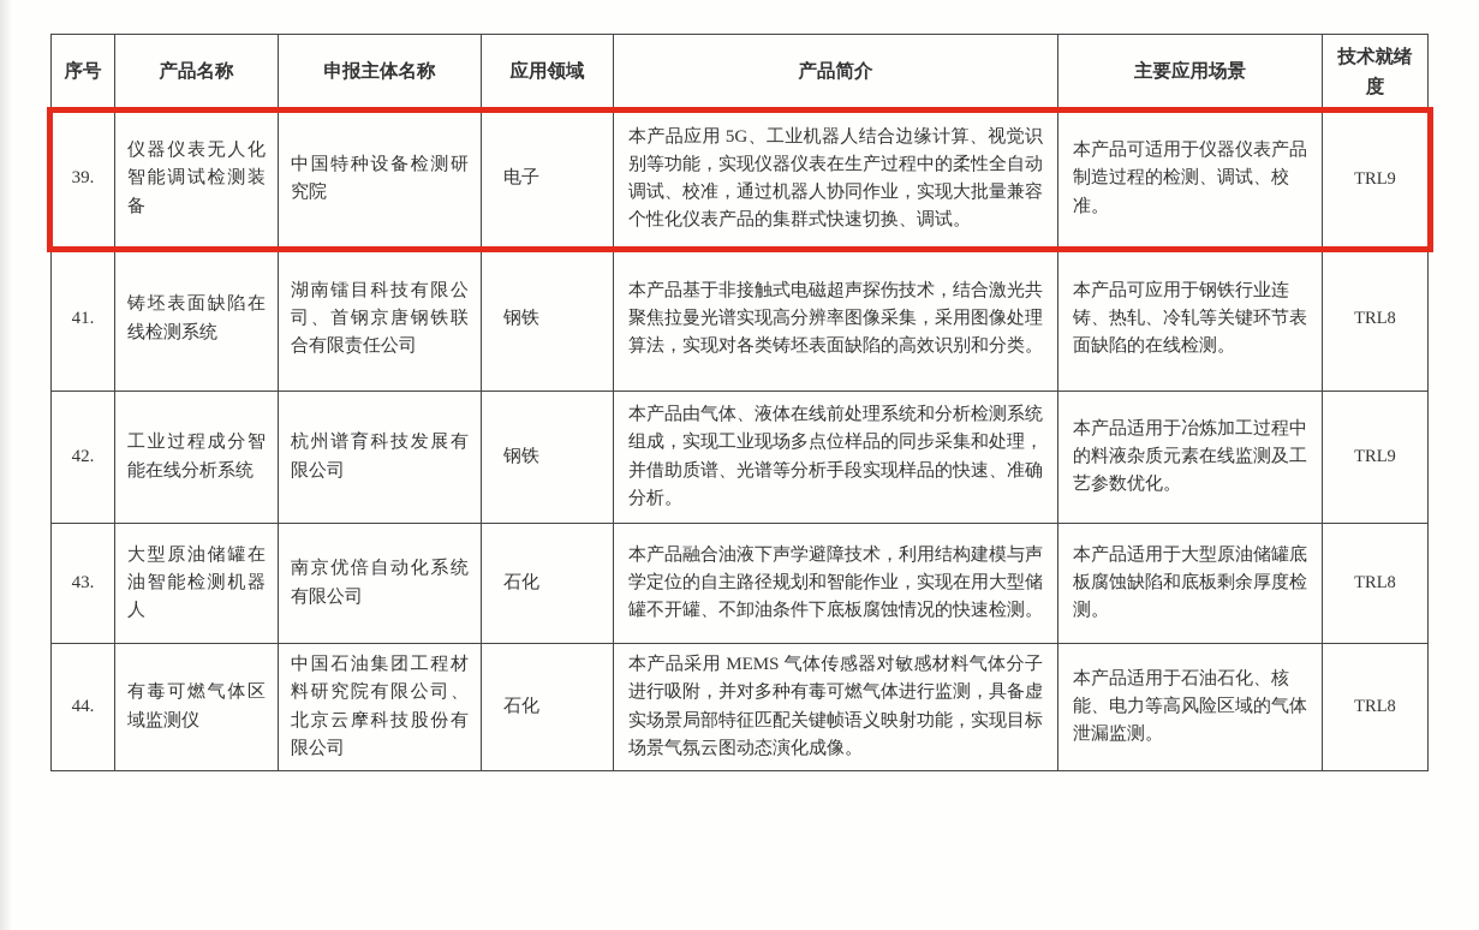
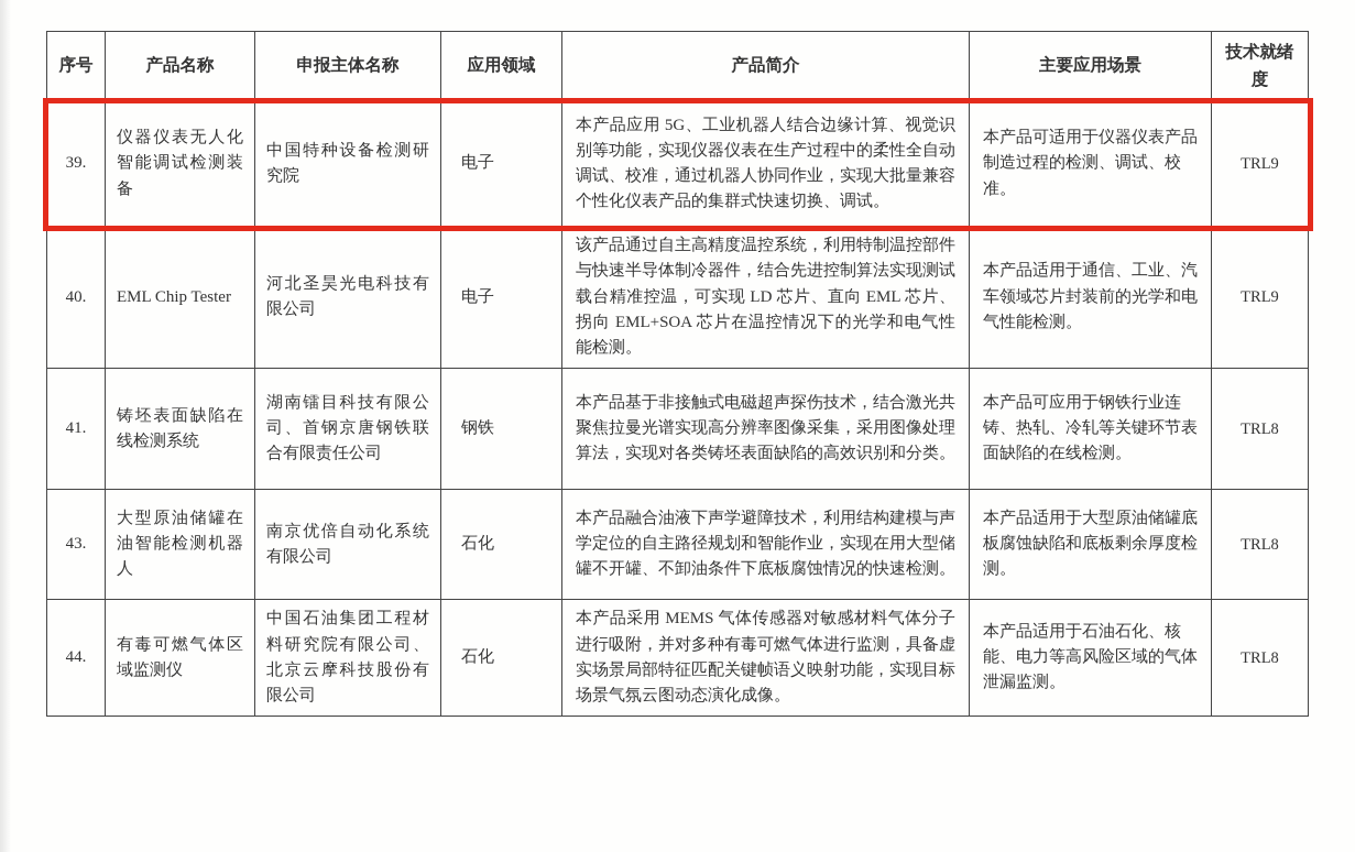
  序号	产品名称	申报主体名称	应用领域	产品简介	主要应用场景	技术就绪度
  39.	仪器仪表无人化智能调试检测装备	中国特种设备检测研究院	电子	本产品应用 5G、工业机器人结合边缘计算、视觉识别等功能，实现仪器仪表在生产过程中的柔性全自动调试、校准，通过机器人协同作业，实现大批量兼容个性化仪表产品的集群式快速切换、调试。	本产品可适用于仪器仪表产品制造过程的检测、调试、校准。	TRL9
+ 40.	EML Chip Tester	河北圣昊光电科技有限公司	电子	该产品通过自主高精度温控系统，利用特制温控部件与快速半导体制冷器件，结合先进控制算法实现测试载台精准控温，可实现 LD 芯片、直向 EML 芯片、拐向 EML+SOA 芯片在温控情况下的光学和电气性能检测。	本产品适用于通信、工业、汽车领域芯片封装前的光学和电气性能检测。	TRL9
  41.	铸坯表面缺陷在线检测系统	湖南镭目科技有限公司、首钢京唐钢铁联合有限责任公司	钢铁	本产品基于非接触式电磁超声探伤技术，结合激光共聚焦拉曼光谱实现高分辨率图像采集，采用图像处理算法，实现对各类铸坯表面缺陷的高效识别和分类。	本产品可应用于钢铁行业连铸、热轧、冷轧等关键环节表面缺陷的在线检测。	TRL8
- 42.	工业过程成分智能在线分析系统	杭州谱育科技发展有限公司	钢铁	本产品由气体、液体在线前处理系统和分析检测系统组成，实现工业现场多点位样品的同步采集和处理，并借助质谱、光谱等分析手段实现样品的快速、准确分析。	本产品适用于冶炼加工过程中的料液杂质元素在线监测及工艺参数优化。	TRL9
  43.	大型原油储罐在油智能检测机器人	南京优倍自动化系统有限公司	石化	本产品融合油液下声学避障技术，利用结构建模与声学定位的自主路径规划和智能作业，实现在用大型储罐不开罐、不卸油条件下底板腐蚀情况的快速检测。	本产品适用于大型原油储罐底板腐蚀缺陷和底板剩余厚度检测。	TRL8
  44.	有毒可燃气体区域监测仪	中国石油集团工程材料研究院有限公司、北京云摩科技股份有限公司	石化	本产品采用 MEMS 气体传感器对敏感材料气体分子进行吸附，并对多种有毒可燃气体进行监测，具备虚实场景局部特征匹配关键帧语义映射功能，实现目标场景气氛云图动态演化成像。	本产品适用于石油石化、核能、电力等高风险区域的气体泄漏监测。	TRL8
